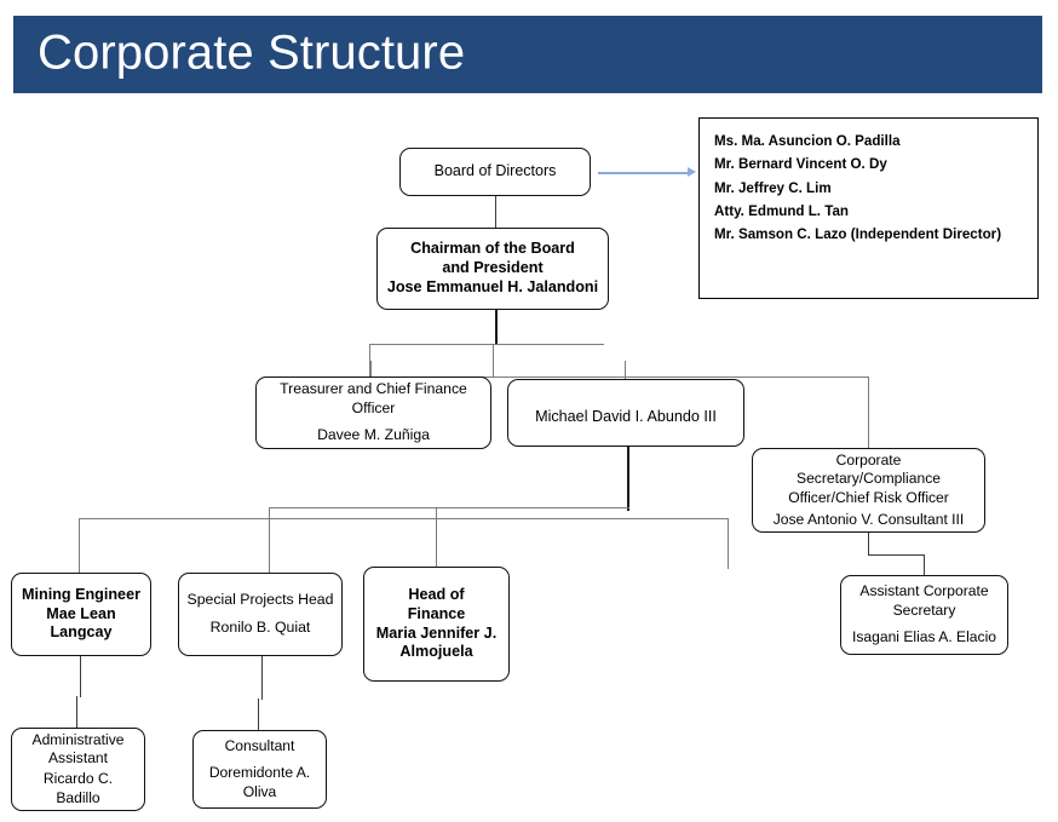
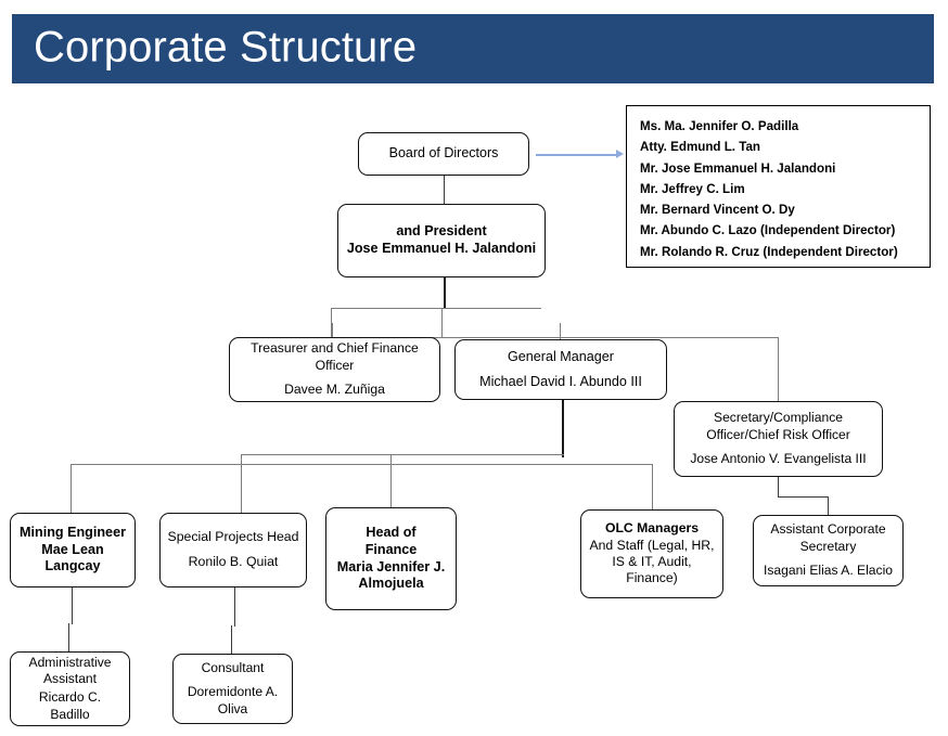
  Corporate Structure
  Board of Directors
- Chairman of the Board
  and President
  Jose Emmanuel H. Jalandoni
  Treasurer and Chief Finance
  Officer
  Davee M. Zuñiga
+ General Manager
  Michael David I. Abundo III
- Corporate
  Secretary/Compliance
  Officer/Chief Risk Officer
- Jose Antonio V. Consultant III
+ Jose Antonio V. Evangelista III
  Mining Engineer
  Mae Lean
  Langcay
  Special Projects Head
  Ronilo B. Quiat
  Head of
  Finance
  Maria Jennifer J.
  Almojuela
+ OLC Managers
+ And Staff (Legal, HR,
+ IS & IT, Audit,
+ Finance)
  Assistant Corporate
  Secretary
  Isagani Elias A. Elacio
  Administrative
  Assistant
  Ricardo C.
  Badillo
  Consultant
  Doremidonte A.
  Oliva
- Ms. Ma. Asuncion O. Padilla
+ Ms. Ma. Jennifer O. Padilla
- Mr. Bernard Vincent O. Dy
+ Atty. Edmund L. Tan
+ Mr. Jose Emmanuel H. Jalandoni
  Mr. Jeffrey C. Lim
- Atty. Edmund L. Tan
+ Mr. Bernard Vincent O. Dy
- Mr. Samson C. Lazo (Independent Director)
+ Mr. Abundo C. Lazo (Independent Director)
+ Mr. Rolando R. Cruz (Independent Director)
